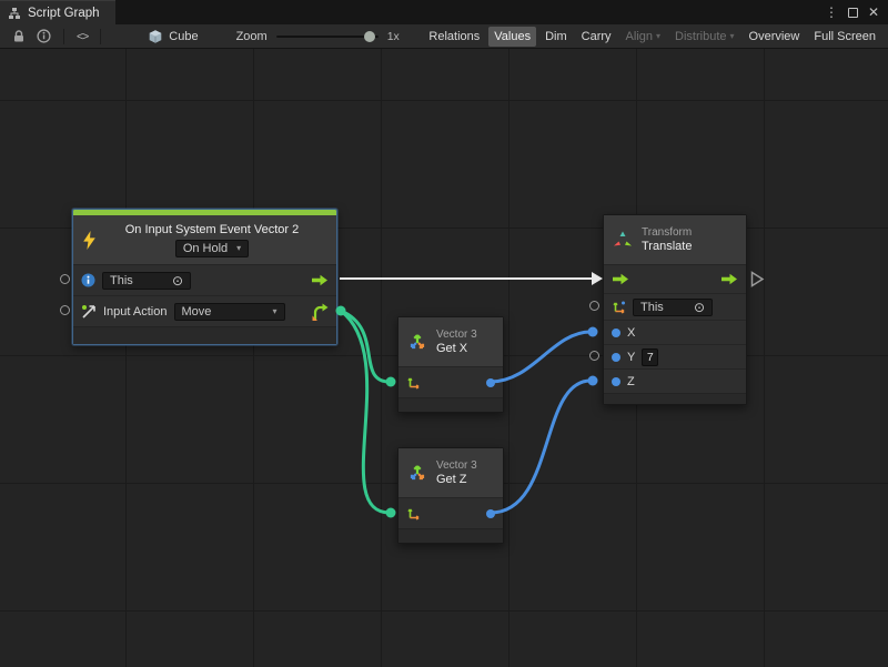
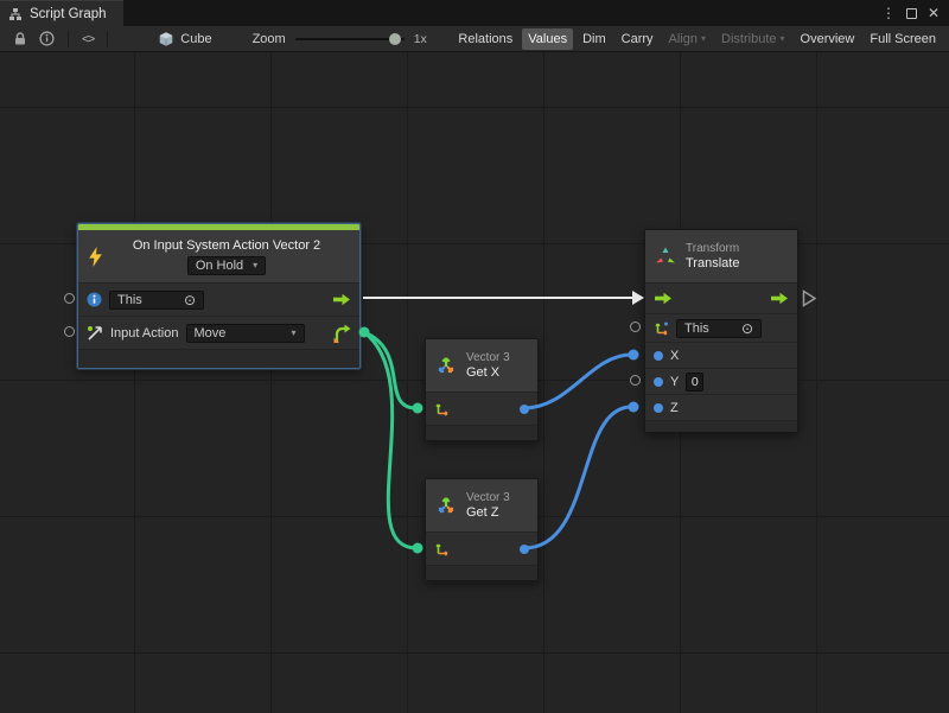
  Script Graph
  ⋮
  ✕
  <>
  Cube
  Zoom
  1x
  Relations
  Values
  Dim
  Carry
  Align
  ▾
  Distribute
  ▾
  Overview
  Full Screen
- On Input System Event Vector 2
+ On Input System Action Vector 2
  On Hold
  ▾
  This
  ⊙
  Input Action
  Move
  ▾
  Vector 3
  Get X
  Vector 3
  Get Z
  Transform
  Translate
  This
  ⊙
  X
  Y
- 7
+ 0
  Z
